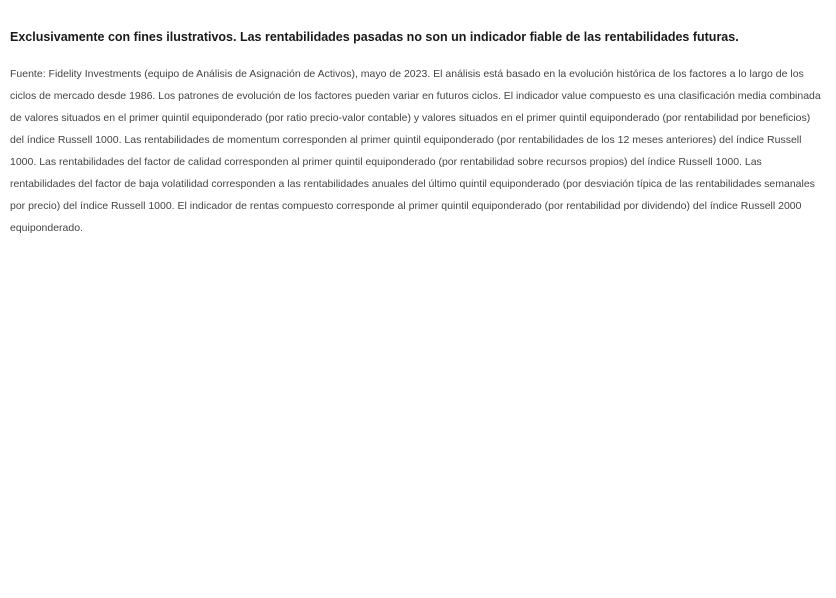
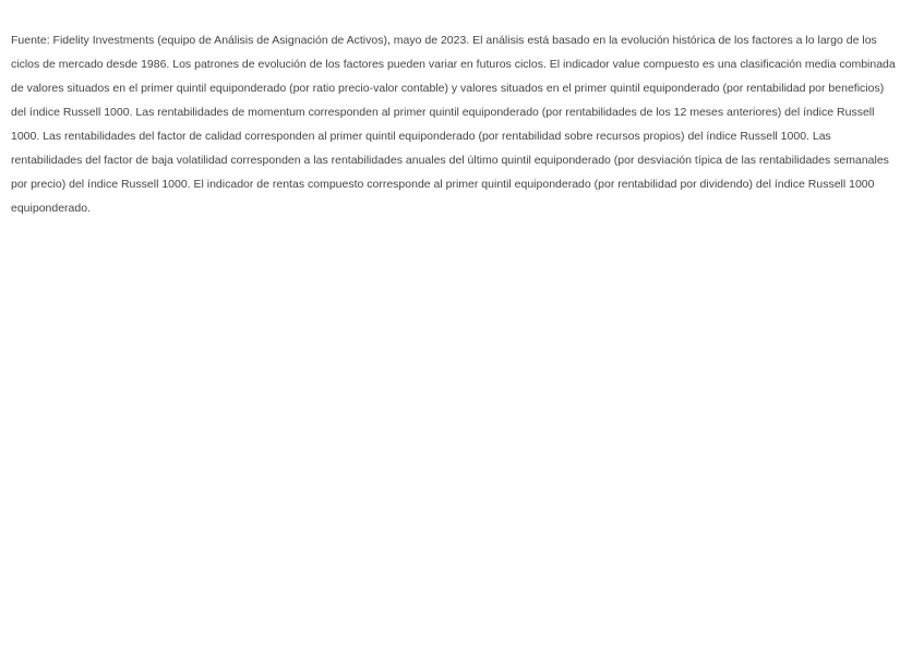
- Exclusivamente con fines ilustrativos. Las rentabilidades pasadas no son un indicador fiable de las rentabilidades futuras.
- Fuente: Fidelity Investments (equipo de Análisis de Asignación de Activos), mayo de 2023. El análisis está basado en la evolución histórica de los factores a lo largo de los ciclos de mercado desde 1986. Los patrones de evolución de los factores pueden variar en futuros ciclos. El indicador value compuesto es una clasificación media combinada de valores situados en el primer quintil equiponderado (por ratio precio-valor contable) y valores situados en el primer quintil equiponderado (por rentabilidad por beneficios) del índice Russell 1000. Las rentabilidades de momentum corresponden al primer quintil equiponderado (por rentabilidades de los 12 meses anteriores) del índice Russell 1000. Las rentabilidades del factor de calidad corresponden al primer quintil equiponderado (por rentabilidad sobre recursos propios) del índice Russell 1000. Las rentabilidades del factor de baja volatilidad corresponden a las rentabilidades anuales del último quintil equiponderado (por desviación típica de las rentabilidades semanales por precio) del índice Russell 1000. El indicador de rentas compuesto corresponde al primer quintil equiponderado (por rentabilidad por dividendo) del índice Russell 2000 equiponderado.
+ Fuente: Fidelity Investments (equipo de Análisis de Asignación de Activos), mayo de 2023. El análisis está basado en la evolución histórica de los factores a lo largo de los ciclos de mercado desde 1986. Los patrones de evolución de los factores pueden variar en futuros ciclos. El indicador value compuesto es una clasificación media combinada de valores situados en el primer quintil equiponderado (por ratio precio-valor contable) y valores situados en el primer quintil equiponderado (por rentabilidad por beneficios) del índice Russell 1000. Las rentabilidades de momentum corresponden al primer quintil equiponderado (por rentabilidades de los 12 meses anteriores) del índice Russell 1000. Las rentabilidades del factor de calidad corresponden al primer quintil equiponderado (por rentabilidad sobre recursos propios) del índice Russell 1000. Las rentabilidades del factor de baja volatilidad corresponden a las rentabilidades anuales del último quintil equiponderado (por desviación típica de las rentabilidades semanales por precio) del índice Russell 1000. El indicador de rentas compuesto corresponde al primer quintil equiponderado (por rentabilidad por dividendo) del índice Russell 1000 equiponderado.
